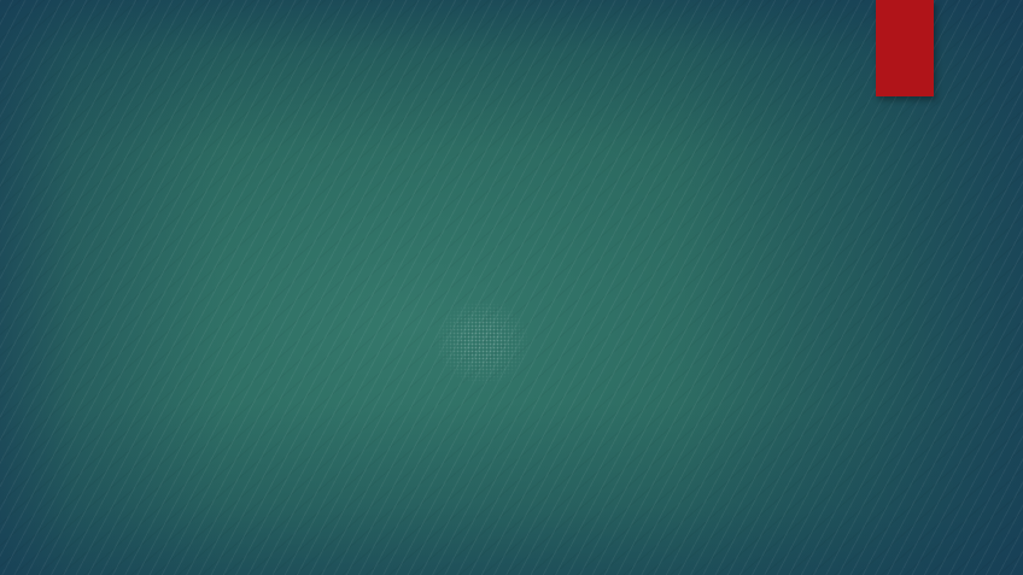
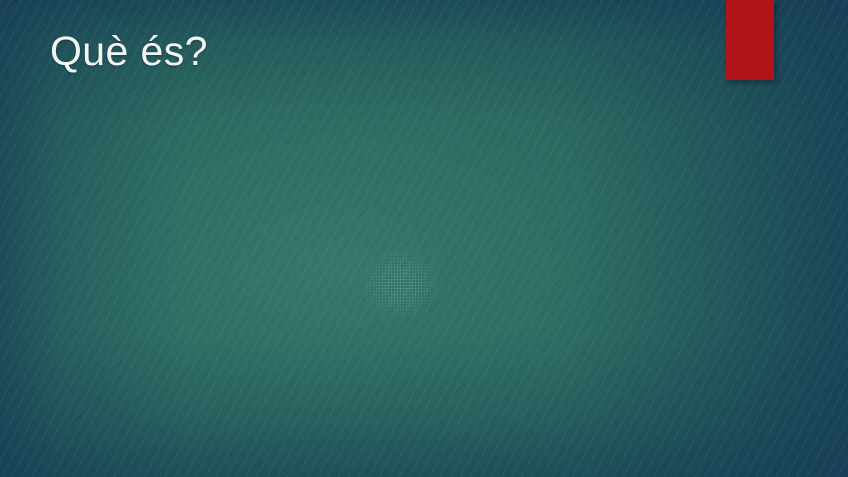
+ Què és?
